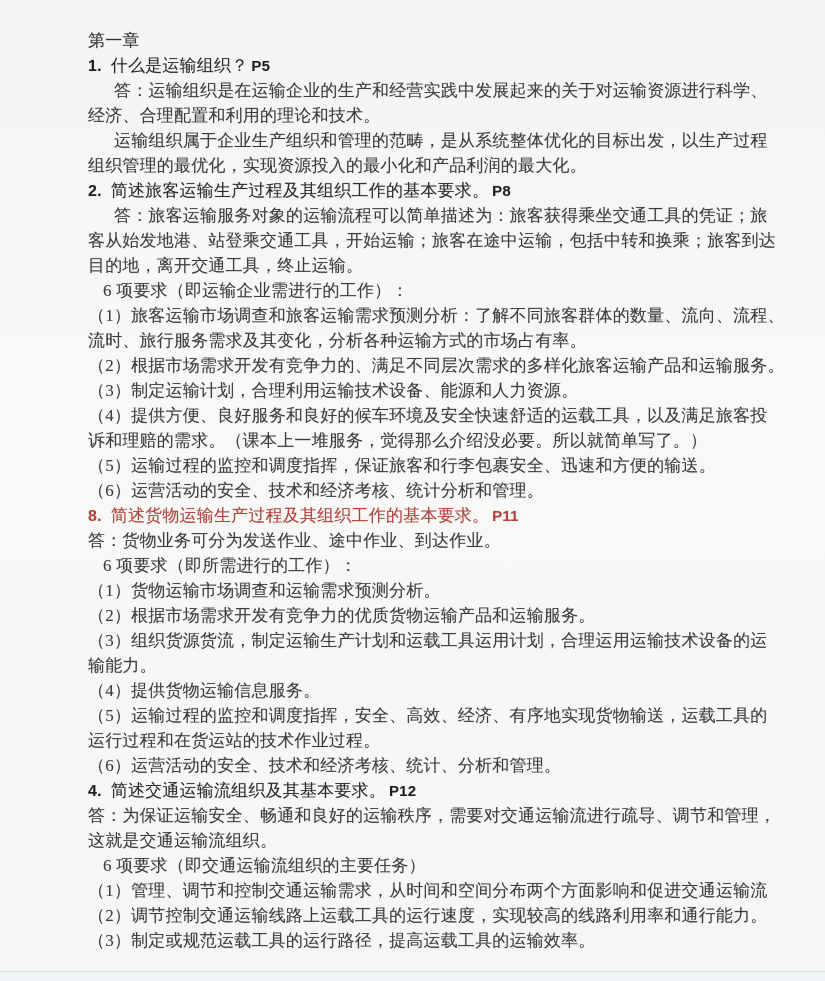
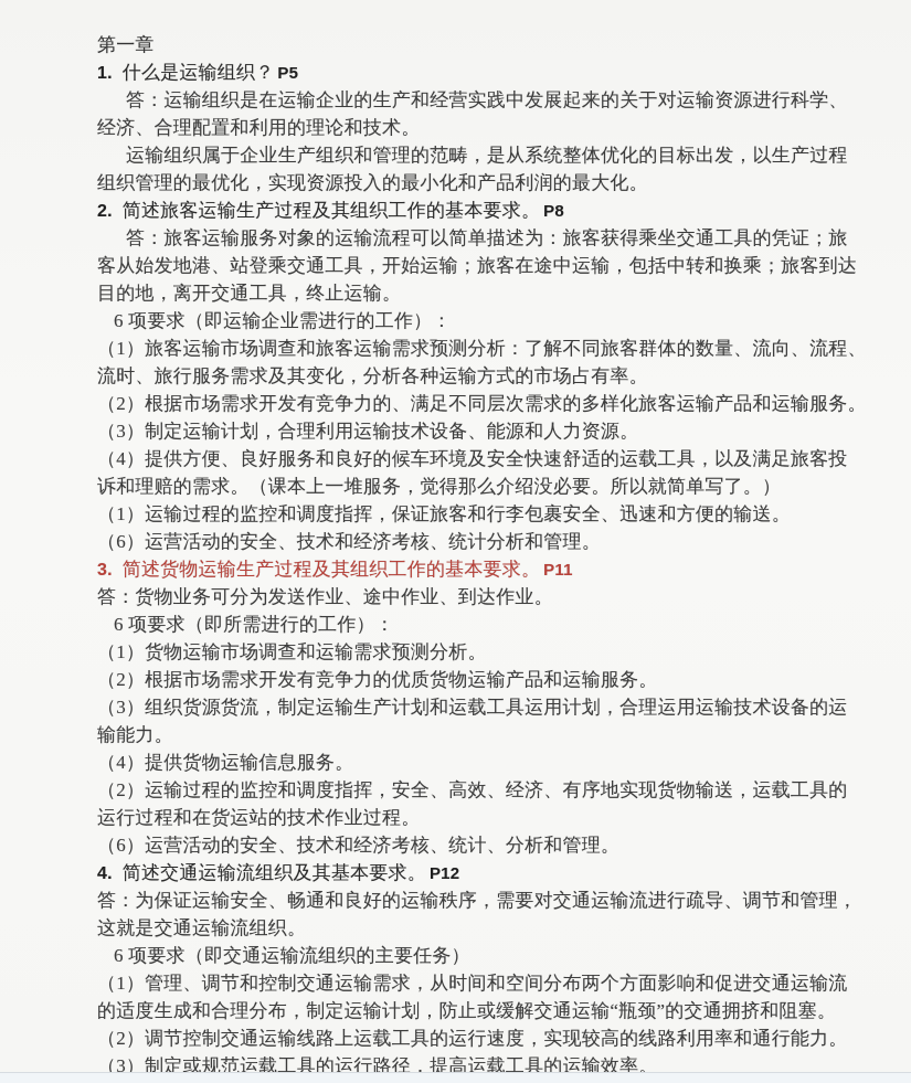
  第一章
  1. 什么是运输组织？ P5
  答：运输组织是在运输企业的生产和经营实践中发展起来的关于对运输资源进行科学、
  经济、合理配置和利用的理论和技术。
  运输组织属于企业生产组织和管理的范畴，是从系统整体优化的目标出发，以生产过程
  组织管理的最优化，实现资源投入的最小化和产品利润的最大化。
  2. 简述旅客运输生产过程及其组织工作的基本要求。 P8
  答：旅客运输服务对象的运输流程可以简单描述为：旅客获得乘坐交通工具的凭证；旅
  客从始发地港、站登乘交通工具，开始运输；旅客在途中运输，包括中转和换乘；旅客到达
  目的地，离开交通工具，终止运输。
  6 项要求（即运输企业需进行的工作）：
  （1）旅客运输市场调查和旅客运输需求预测分析：了解不同旅客群体的数量、流向、流程、
  流时、旅行服务需求及其变化，分析各种运输方式的市场占有率。
  （2）根据市场需求开发有竞争力的、满足不同层次需求的多样化旅客运输产品和运输服务。
  （3）制定运输计划，合理利用运输技术设备、能源和人力资源。
  （4）提供方便、良好服务和良好的候车环境及安全快速舒适的运载工具，以及满足旅客投
  诉和理赔的需求。（课本上一堆服务，觉得那么介绍没必要。所以就简单写了。）
- （5）运输过程的监控和调度指挥，保证旅客和行李包裹安全、迅速和方便的输送。
+ （1）运输过程的监控和调度指挥，保证旅客和行李包裹安全、迅速和方便的输送。
  （6）运营活动的安全、技术和经济考核、统计分析和管理。
- 8. 简述货物运输生产过程及其组织工作的基本要求。 P11
+ 3. 简述货物运输生产过程及其组织工作的基本要求。 P11
  答：货物业务可分为发送作业、途中作业、到达作业。
  6 项要求（即所需进行的工作）：
  （1）货物运输市场调查和运输需求预测分析。
  （2）根据市场需求开发有竞争力的优质货物运输产品和运输服务。
  （3）组织货源货流，制定运输生产计划和运载工具运用计划，合理运用运输技术设备的运
  输能力。
  （4）提供货物运输信息服务。
- （5）运输过程的监控和调度指挥，安全、高效、经济、有序地实现货物输送，运载工具的
+ （2）运输过程的监控和调度指挥，安全、高效、经济、有序地实现货物输送，运载工具的
  运行过程和在货运站的技术作业过程。
  （6）运营活动的安全、技术和经济考核、统计、分析和管理。
  4. 简述交通运输流组织及其基本要求。 P12
  答：为保证运输安全、畅通和良好的运输秩序，需要对交通运输流进行疏导、调节和管理，
  这就是交通运输流组织。
  6 项要求（即交通运输流组织的主要任务）
  （1）管理、调节和控制交通运输需求，从时间和空间分布两个方面影响和促进交通运输流
+ 的适度生成和合理分布，制定运输计划，防止或缓解交通运输“瓶颈”的交通拥挤和阻塞。
  （2）调节控制交通运输线路上运载工具的运行速度，实现较高的线路利用率和通行能力。
  （3）制定或规范运载工具的运行路径，提高运载工具的运输效率。
